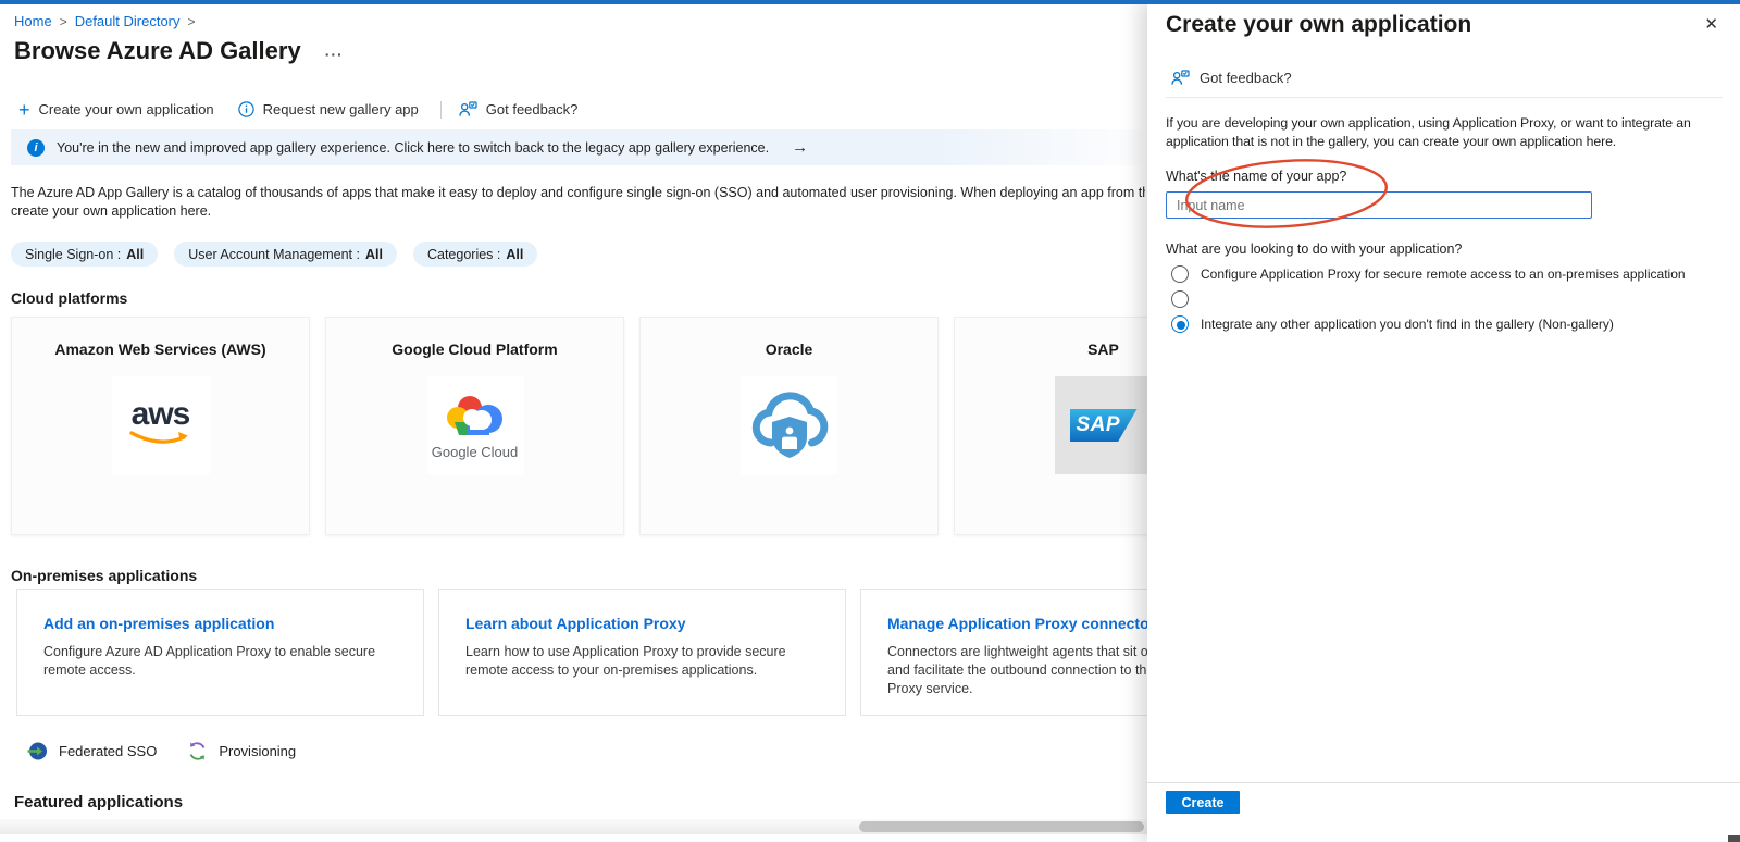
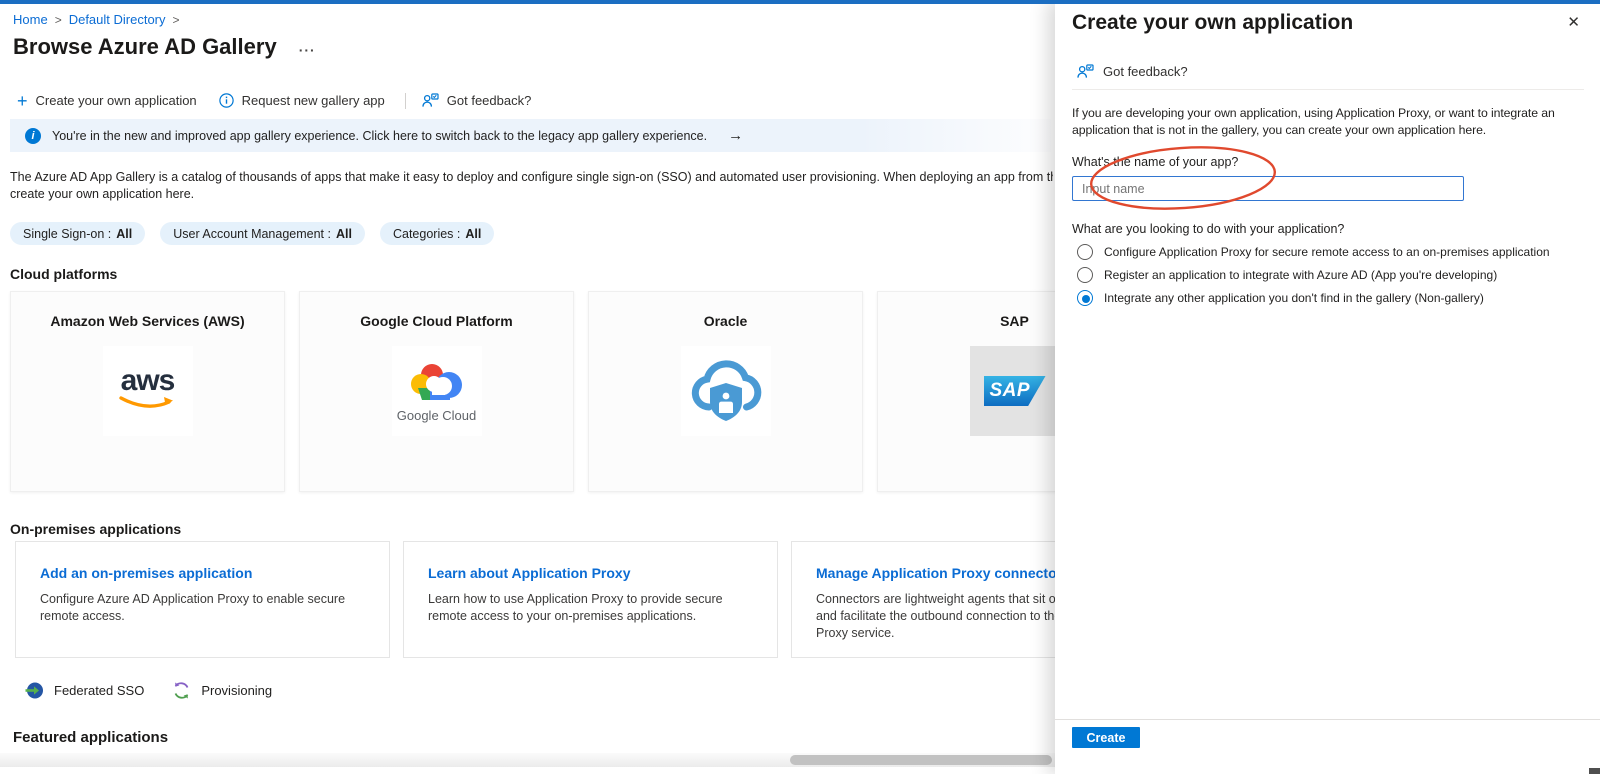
  Home
  >
  Default Directory
  >
  Browse Azure AD Gallery
  ···
  +
  Create your own application
  Request new gallery app
  Got feedback?
  i
  You're in the new and improved app gallery experience. Click here to switch back to the legacy app gallery experience.
  →
  The Azure AD App Gallery is a catalog of thousands of apps that make it easy to deploy and configure single sign-on (SSO) and automated user provisioning. When deploying an app from t
  create your own application here.
  Single Sign-on :
  All
  User Account Management :
  All
  Categories :
  All
  Cloud platforms
  Amazon Web Services (AWS)
  aws
  Google Cloud Platform
  Google Cloud
  Oracle
  SAP
  SAP
  On-premises applications
  Add an on-premises application
  Configure Azure AD Application Proxy to enable secure remote access.
  Learn about Application Proxy
  Learn how to use Application Proxy to provide secure remote access to your on-premises applications.
  Manage Application Proxy connecto
  Connectors are lightweight agents that sit o and facilitate the outbound connection to th Proxy service.
  Federated SSO
  Provisioning
  Featured applications
  Create your own application
  ✕
  Got feedback?
  If you are developing your own application, using Application Proxy, or want to integrate an application that is not in the gallery, you can create your own application here.
  What'she name of your app?
  Input name
  What are you looking to do with your application?
  Configure Application Proxy for secure remote access to an on-premises application
+ Register an application to integrate with Azure AD (App you're developing)
  Integrate any other application you don't find in the gallery (Non-gallery)
  Create
